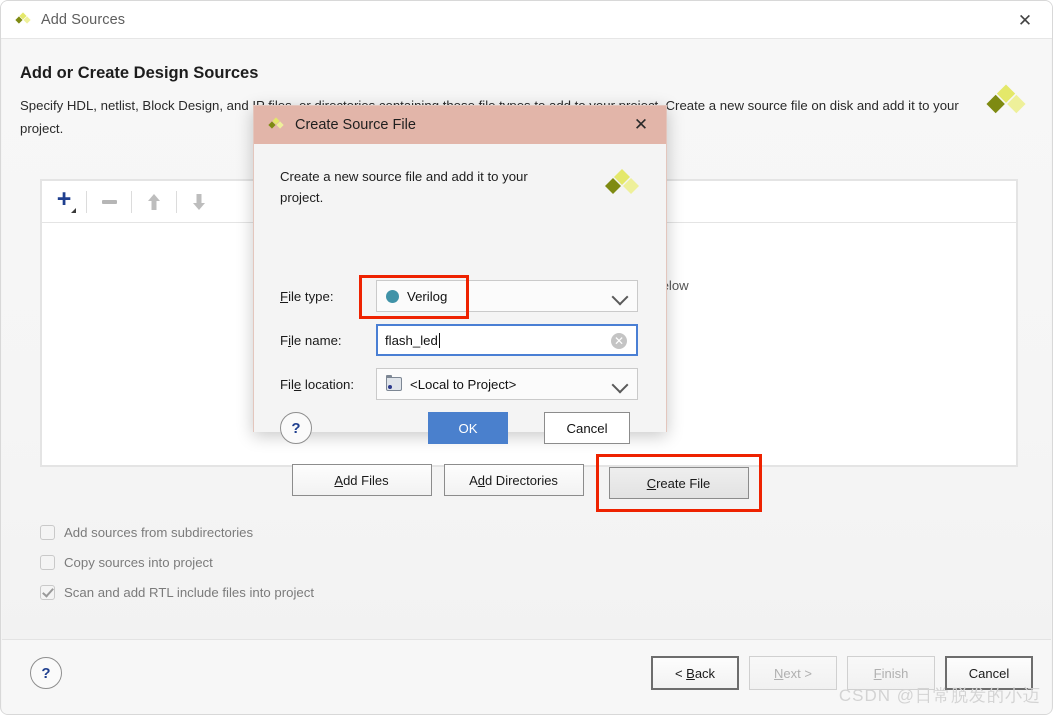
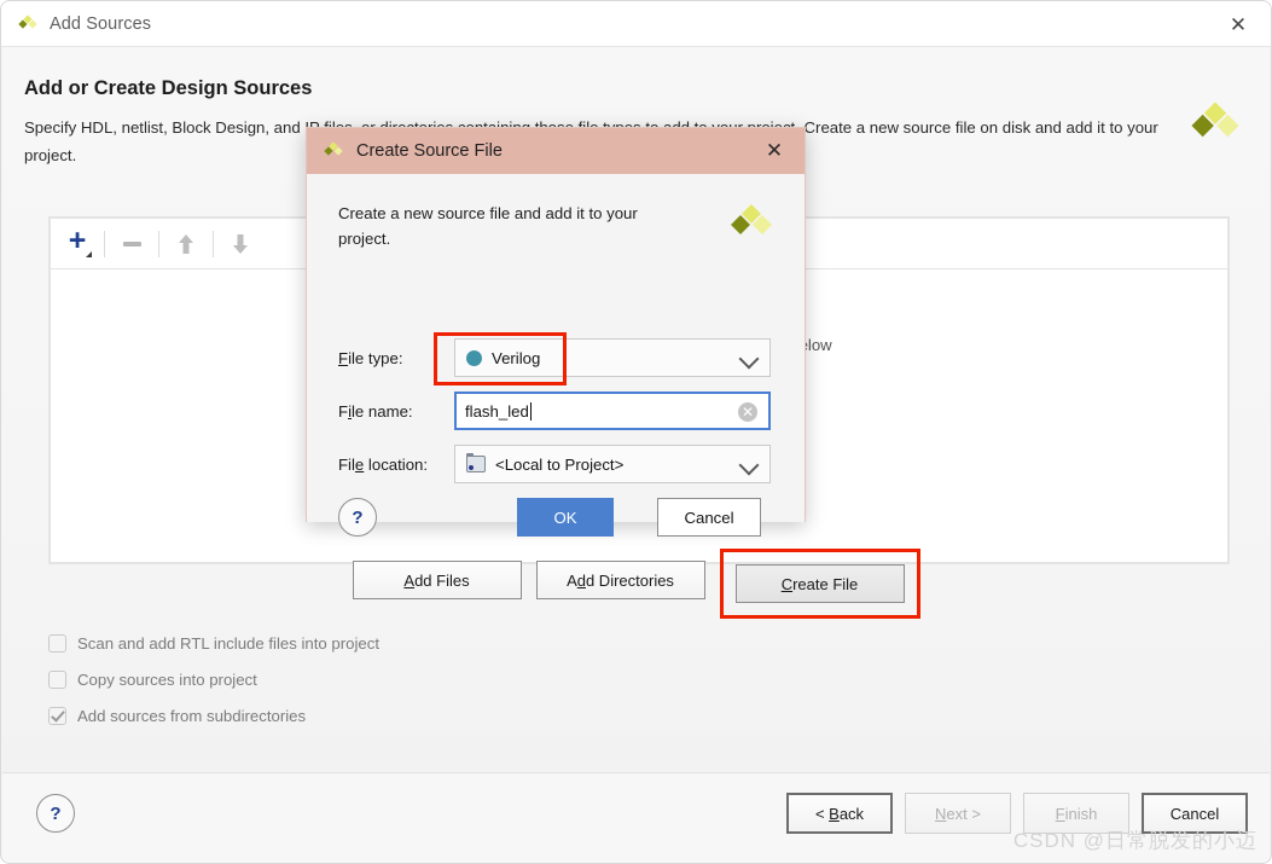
  Add Sources
  ✕
  Add or Create Design Sources
  +
  Add Files
  Add Directories
  Create File
- Add sources from subdirectories
+ Scan and add RTL include files into project
  Copy sources into project
- Scan and add RTL include files into project
+ Add sources from subdirectories
  ?
  < Back
  Next >
  Finish
  Cancel
  CSDN @日常脱发的小迈
  Create Source File
  ✕
  Create a new source file and add it to your project.
  File type:
  Verilog
  File name:
  flash_led
  ✕
  File location:
  <Local to Project>
  ?
  OK
  Cancel
